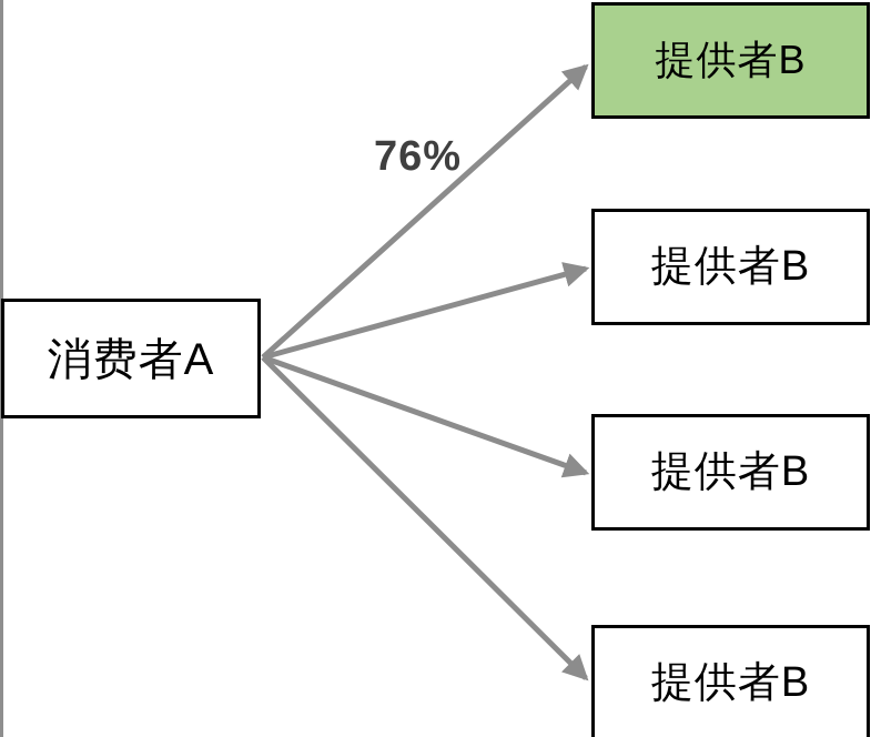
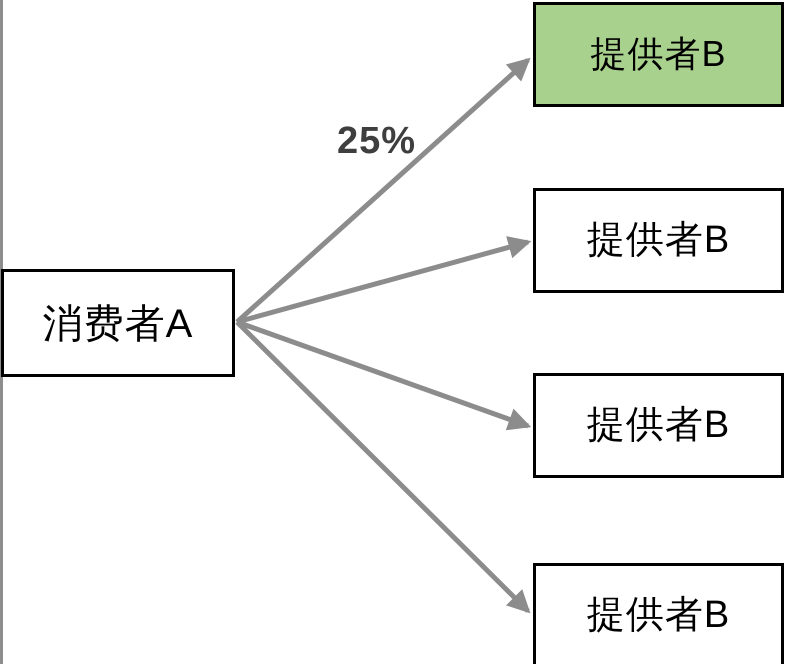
- 76%
+ 25%
  消费者A
  提供者B
  提供者B
  提供者B
  提供者B
